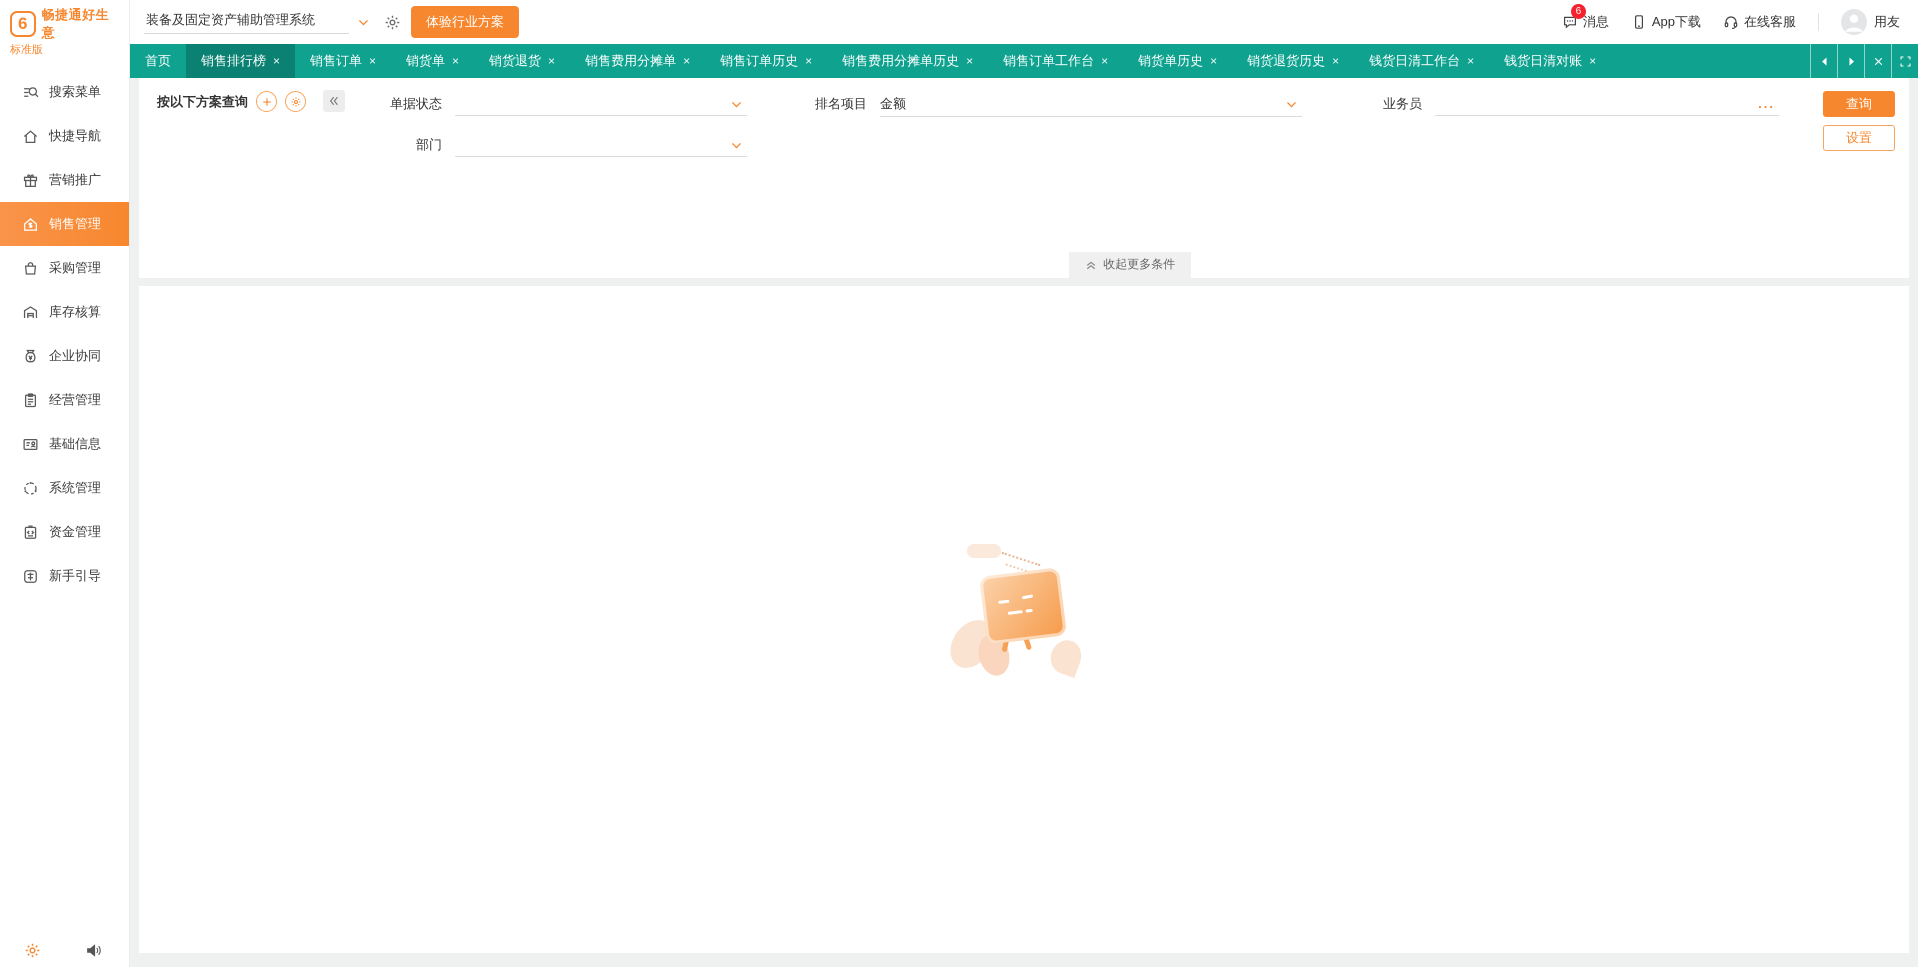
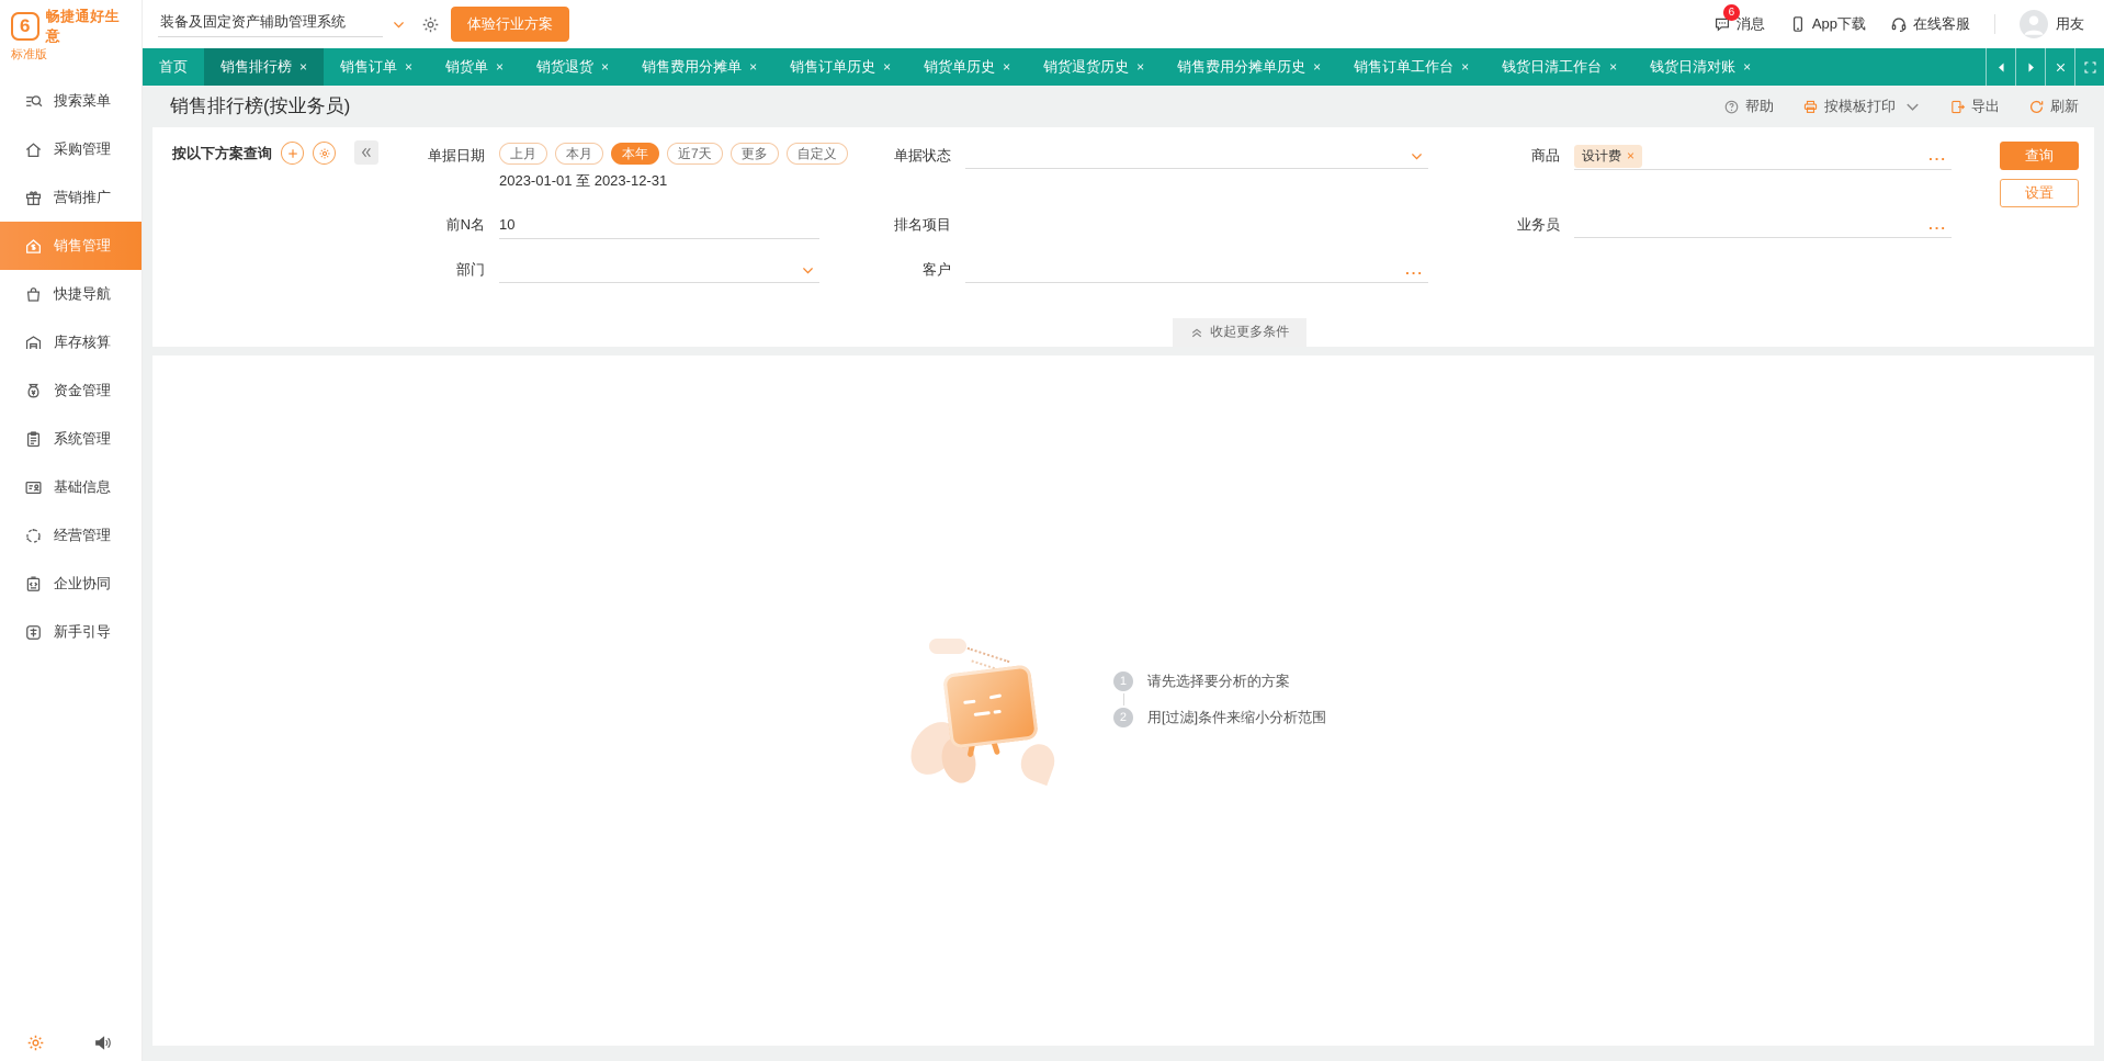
  6
  畅捷通好生意
  标准版
  搜索菜单
- 快捷导航
+ 采购管理
  营销推广
  销售管理
- 采购管理
+ 快捷导航
  库存核算
- 企业协同
+ 资金管理
- 经营管理
+ 系统管理
  基础信息
- 系统管理
+ 经营管理
- 资金管理
+ 企业协同
  新手引导
  装备及固定资产辅助管理系统
  体验行业方案
  6
  消息
  App下载
  在线客服
  用友
  首页
  销售排行榜
  销售订单
  销货单
  销货退货
  销售费用分摊单
  销售订单历史
- 销售费用分摊单历史
+ 销货单历史
- 销售订单工作台
+ 销货退货历史
- 销货单历史
+ 销售费用分摊单历史
- 销货退货历史
+ 销售订单工作台
  钱货日清工作台
  钱货日清对账
+ 销售排行榜(按业务员)
+ 帮助
+ 按模板打印
+ 导出
+ 刷新
  按以下方案查询
+ 单据日期
+ 上月
+ 本月
+ 本年
+ 近7天
+ 更多
+ 自定义
+ 2023-01-01 至 2023-12-31
  单据状态
+ 商品
+ 设计费 ×
+ 前N名
+ 10
  排名项目
- 金额
  业务员
  部门
+ 客户
  查询
  设置
  收起更多条件
+ 1
+ 请先选择要分析的方案
+ 2
+ 用[过滤]条件来缩小分析范围
